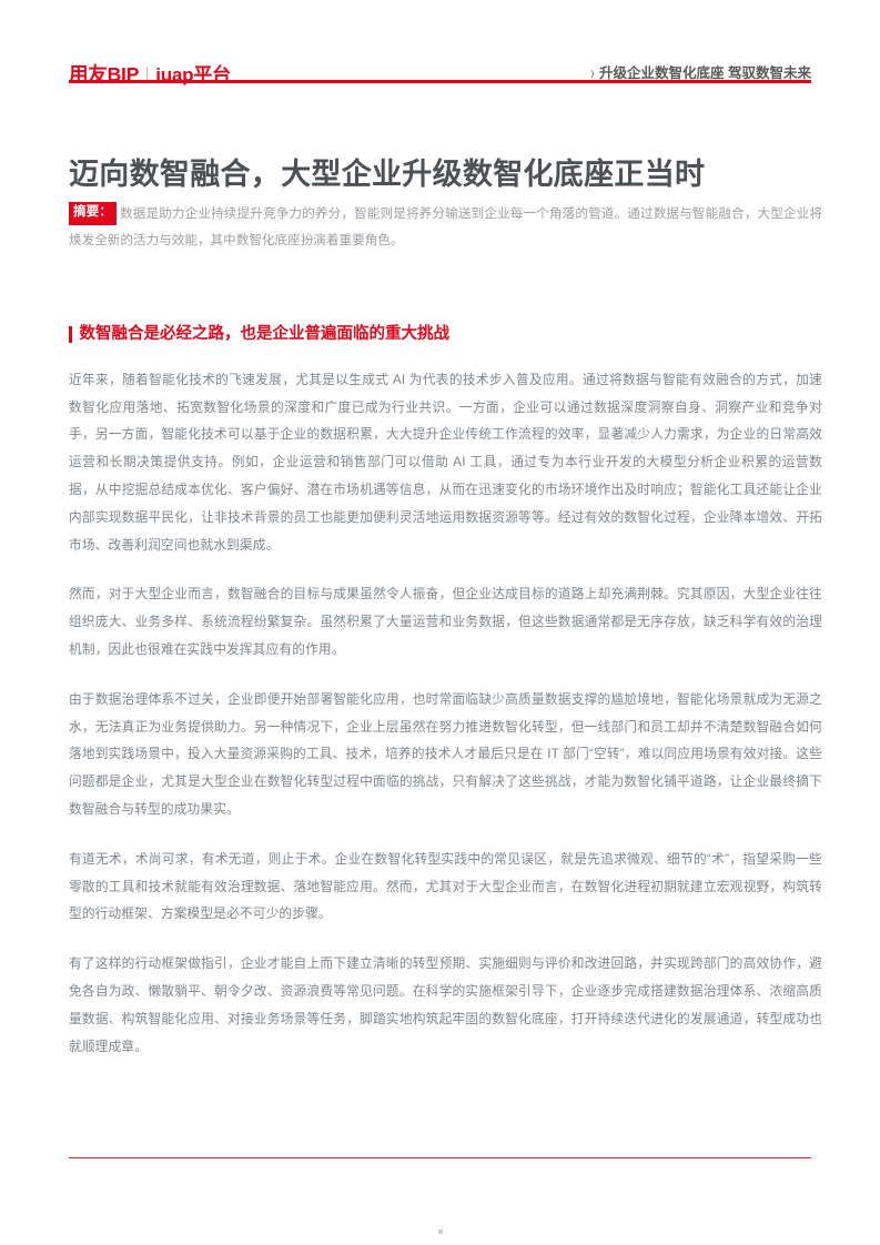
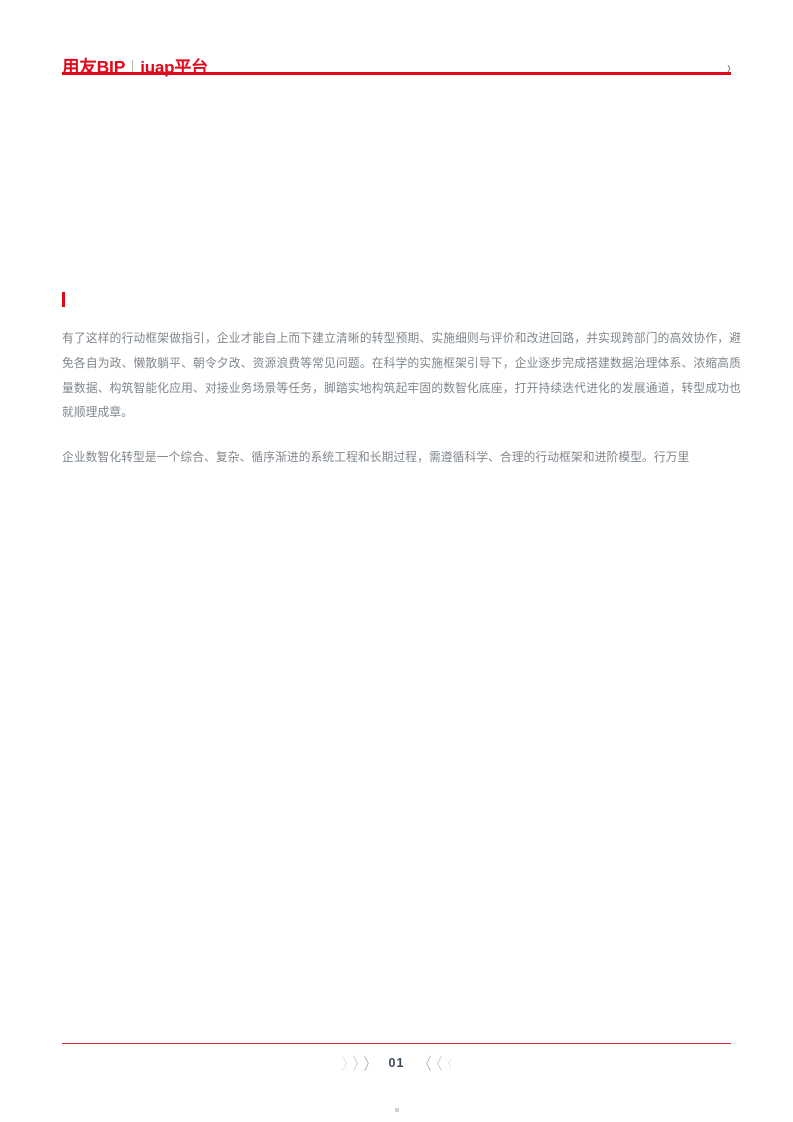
  用友BIP
  iuap平台
  ›
- 升级企业数智化底座 驾驭数智未来
- 迈向数智融合，大型企业升级数智化底座正当时
- 摘要：
- 数据是助力企业持续提升竞争力的养分，智能则是将养分输送到企业每一个角落的管道。通过数据与智能融合，大型企业将焕发全新的活力与效能，其中数智化底座扮演着重要角色。
- 数智融合是必经之路，也是企业普遍面临的重大挑战
- 近年来，随着智能化技术的飞速发展，尤其是以生成式 AI 为代表的技术步入普及应用。通过将数据与智能有效融合的方式，加速数智化应用落地、拓宽数智化场景的深度和广度已成为行业共识。一方面，企业可以通过数据深度洞察自身、洞察产业和竞争对手，另一方面，智能化技术可以基于企业的数据积累，大大提升企业传统工作流程的效率，显著减少人力需求，为企业的日常高效运营和长期决策提供支持。例如，企业运营和销售部门可以借助 AI 工具，通过专为本行业开发的大模型分析企业积累的运营数据，从中挖掘总结成本优化、客户偏好、潜在市场机遇等信息，从而在迅速变化的市场环境作出及时响应；智能化工具还能让企业内部实现数据平民化，让非技术背景的员工也能更加便利灵活地运用数据资源等等。经过有效的数智化过程，企业降本增效、开拓市场、改善利润空间也就水到渠成。
- 然而，对于大型企业而言，数智融合的目标与成果虽然令人振奋，但企业达成目标的道路上却充满荆棘。究其原因，大型企业往往组织庞大、业务多样、系统流程纷繁复杂。虽然积累了大量运营和业务数据，但这些数据通常都是无序存放，缺乏科学有效的治理机制，因此也很难在实践中发挥其应有的作用。
- 由于数据治理体系不过关，企业即便开始部署智能化应用，也时常面临缺少高质量数据支撑的尴尬境地，智能化场景就成为无源之水，无法真正为业务提供助力。另一种情况下，企业上层虽然在努力推进数智化转型，但一线部门和员工却并不清楚数智融合如何落地到实践场景中，投入大量资源采购的工具、技术，培养的技术人才最后只是在 IT 部门“空转”，难以同应用场景有效对接。这些问题都是企业，尤其是大型企业在数智化转型过程中面临的挑战，只有解决了这些挑战，才能为数智化铺平道路，让企业最终摘下数智融合与转型的成功果实。
- 有道无术，术尚可求，有术无道，则止于术。企业在数智化转型实践中的常见误区，就是先追求微观、细节的“术”，指望采购一些零散的工具和技术就能有效治理数据、落地智能应用。然而，尤其对于大型企业而言，在数智化进程初期就建立宏观视野，构筑转型的行动框架、方案模型是必不可少的步骤。
  有了这样的行动框架做指引，企业才能自上而下建立清晰的转型预期、实施细则与评价和改进回路，并实现跨部门的高效协作，避免各自为政、懒散躺平、朝令夕改、资源浪费等常见问题。在科学的实施框架引导下，企业逐步完成搭建数据治理体系、浓缩高质量数据、构筑智能化应用、对接业务场景等任务，脚踏实地构筑起牢固的数智化底座，打开持续迭代进化的发展通道，转型成功也就顺理成章。
+ 企业数智化转型是一个综合、复杂、循序渐进的系统工程和长期过程，需遵循科学、合理的行动框架和进阶模型。行万里
+ 〉〉〉
+ 01
+ 〈〈〈
